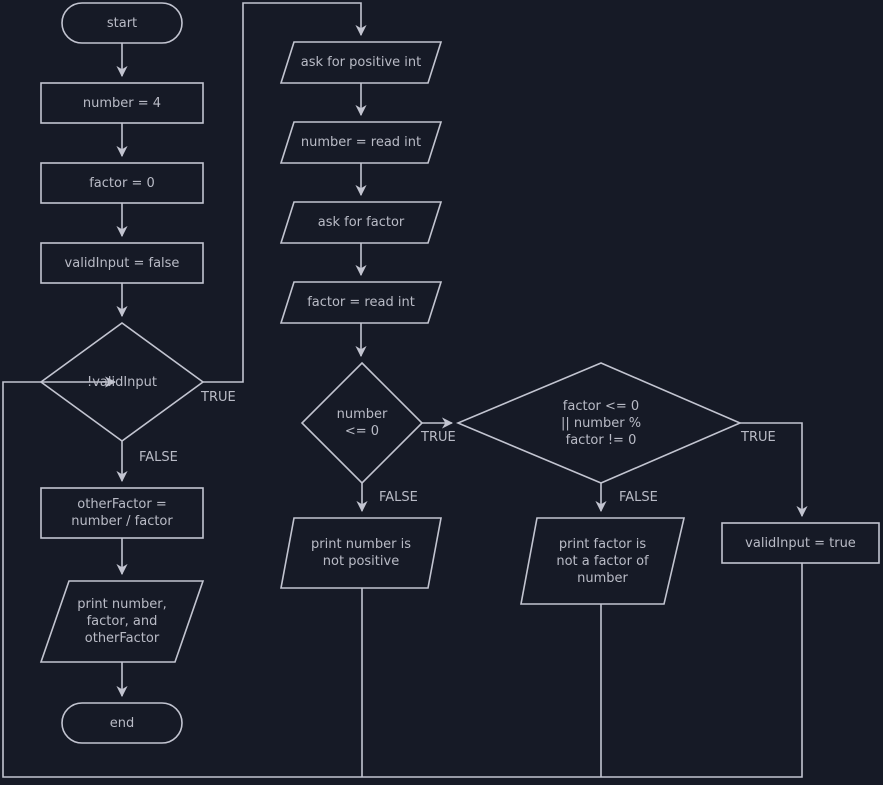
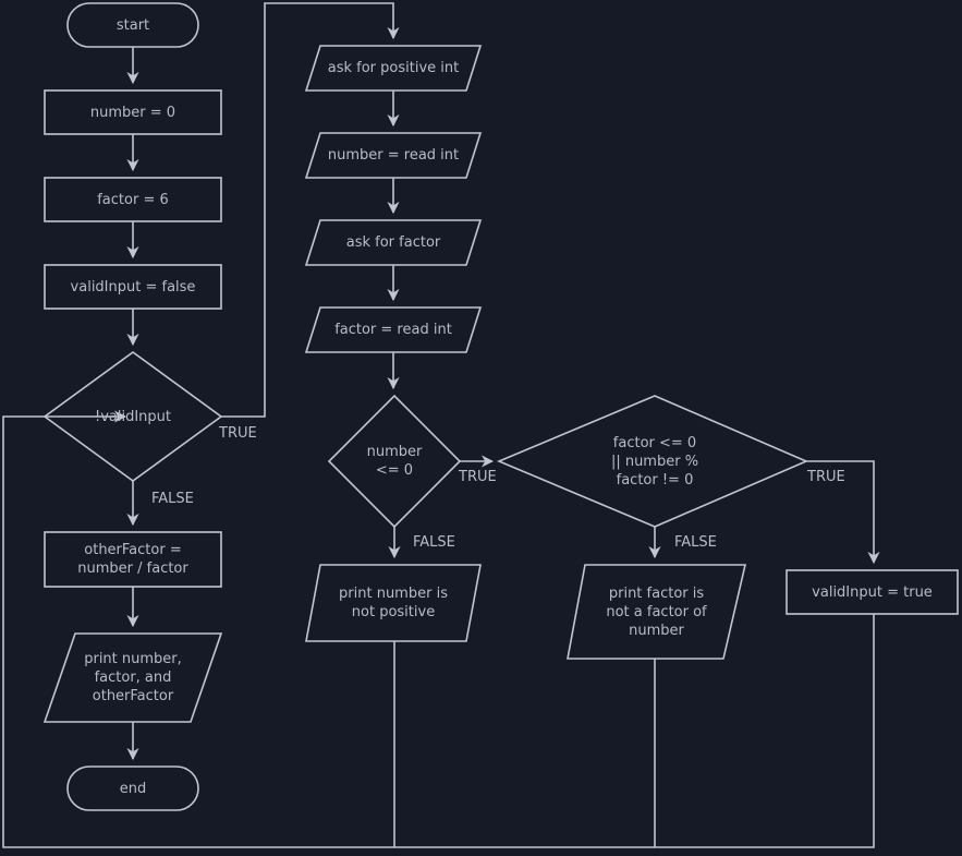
  start
- number = 4
+ number = 0
- factor = 0
+ factor = 6
  validInput = false
  !validInput
  otherFactor =
  number / factor
  print number,
  factor, and
  otherFactor
  end
  ask for positive int
  number = read int
  ask for factor
  factor = read int
  number
  <= 0
  print number is
  not positive
  factor <= 0
  || number %
  factor != 0
  print factor is
  not a factor of
  number
  validInput = true
  TRUE
  FALSE
  TRUE
  FALSE
  TRUE
  FALSE
